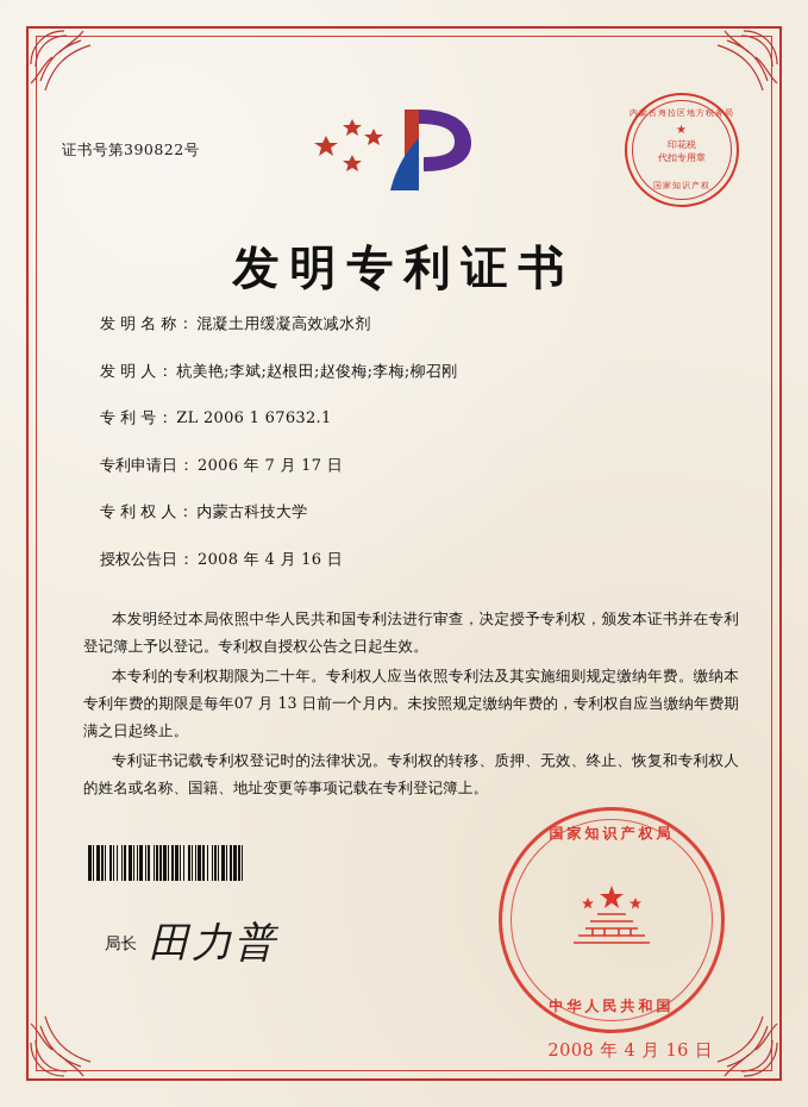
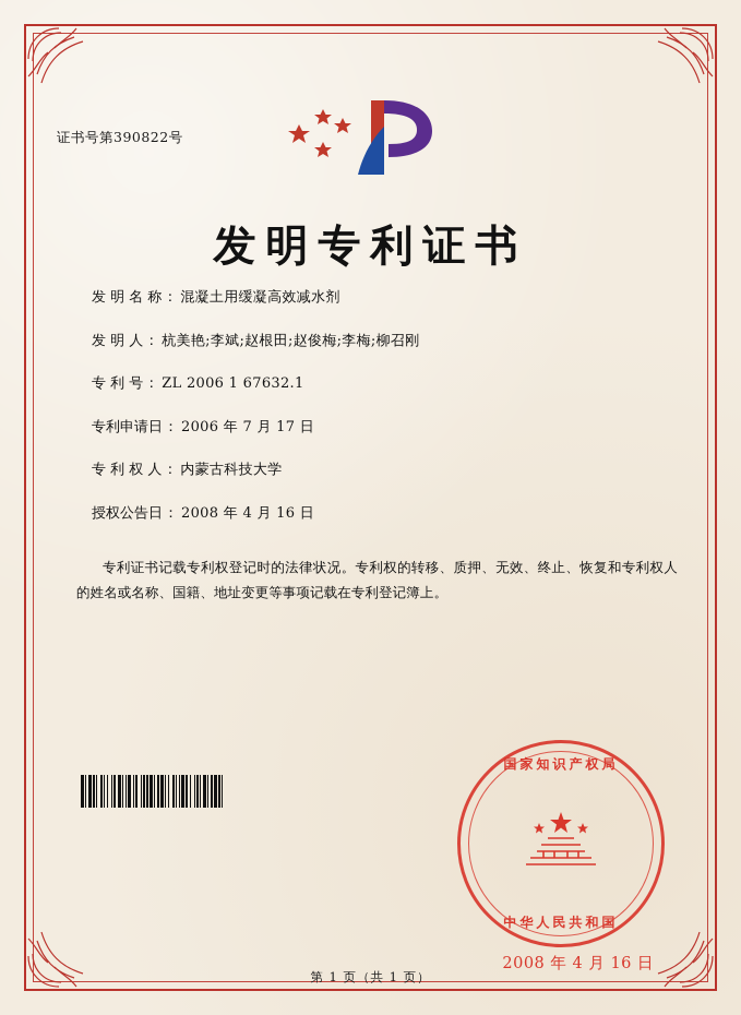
- 内蒙古海拉区地方税务局
- ★
- 印花税
- 代扣专用章
- 国家知识产权
  证书号第390822号
  发明专利证书
  发 明 名 称
  ：
  混凝土用缓凝高效减水剂
  发 明 人
  ：
  杭美艳;李斌;赵根田;赵俊梅;李梅;柳召刚
  专 利 号
  ：
  ZL 2006 1 67632.1
  专利申请日
  ：
  2006 年 7 月 17 日
  专 利 权 人
  ：
  内蒙古科技大学
  授权公告日
  ：
  2008 年 4 月 16 日
- 本发明经过本局依照中华人民共和国专利法进行审查，决定授予专利权，颁发本证书并在专利登记簿上予以登记。专利权自授权公告之日起生效。
- 本专利的专利权期限为二十年。专利权人应当依照专利法及其实施细则规定缴纳年费。缴纳本专利年费的期限是每年07 月 13 日前一个月内。未按照规定缴纳年费的，专利权自应当缴纳年费期满之日起终止。
  专利证书记载专利权登记时的法律状况。专利权的转移、质押、无效、终止、恢复和专利权人的姓名或名称、国籍、地址变更等事项记载在专利登记簿上。
- 局长
- 田力普
  国家知识产权局
  中华人民共和国
  2008 年 4 月 16 日
+ 第 1 页（共 1 页）
